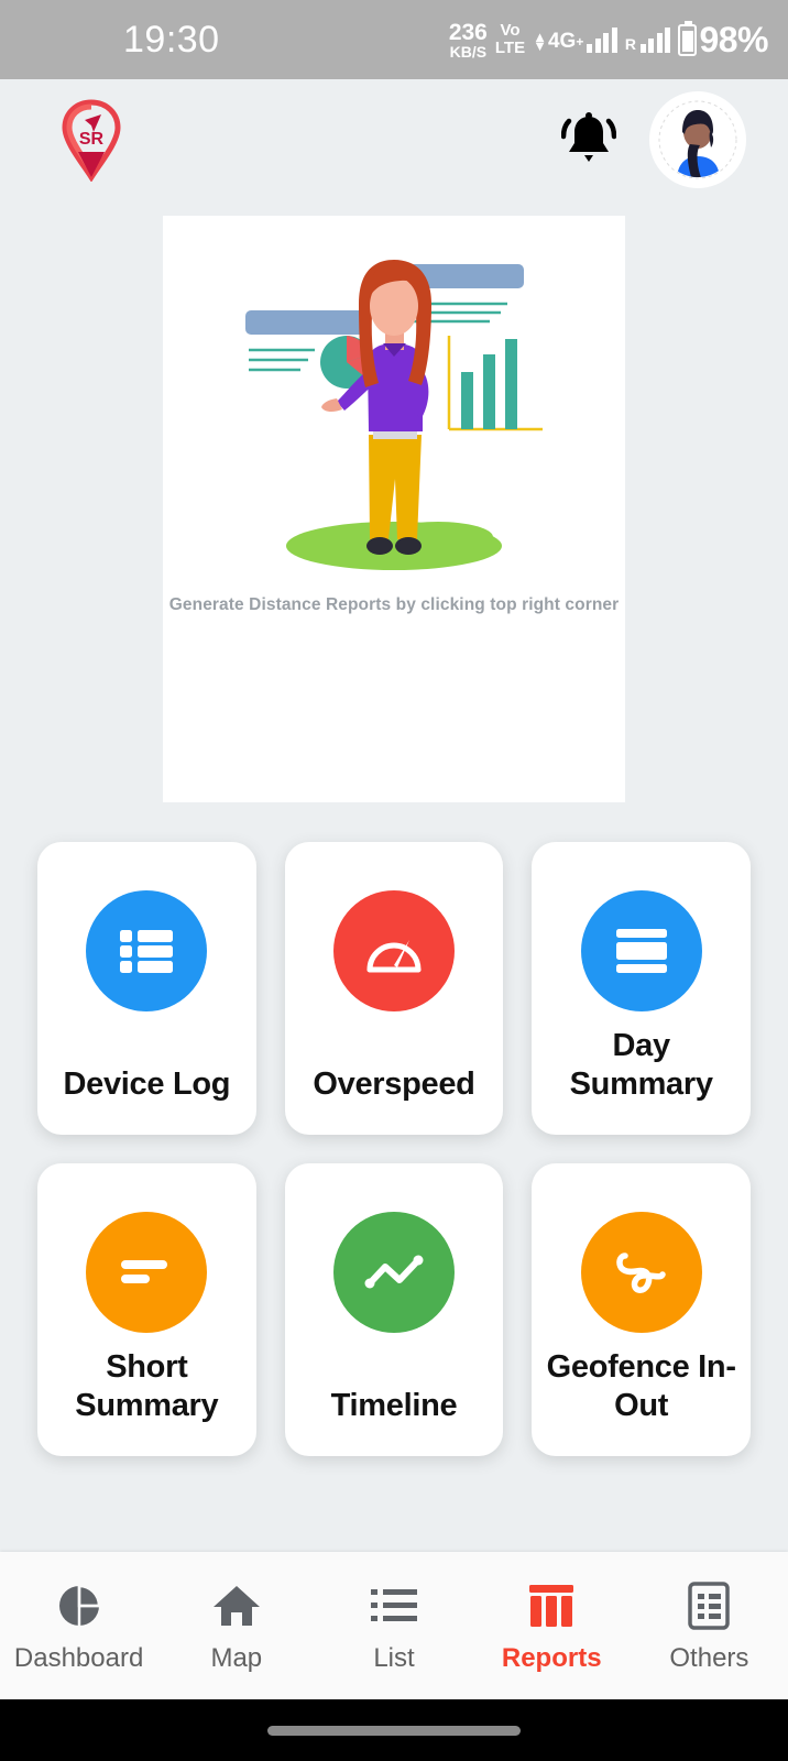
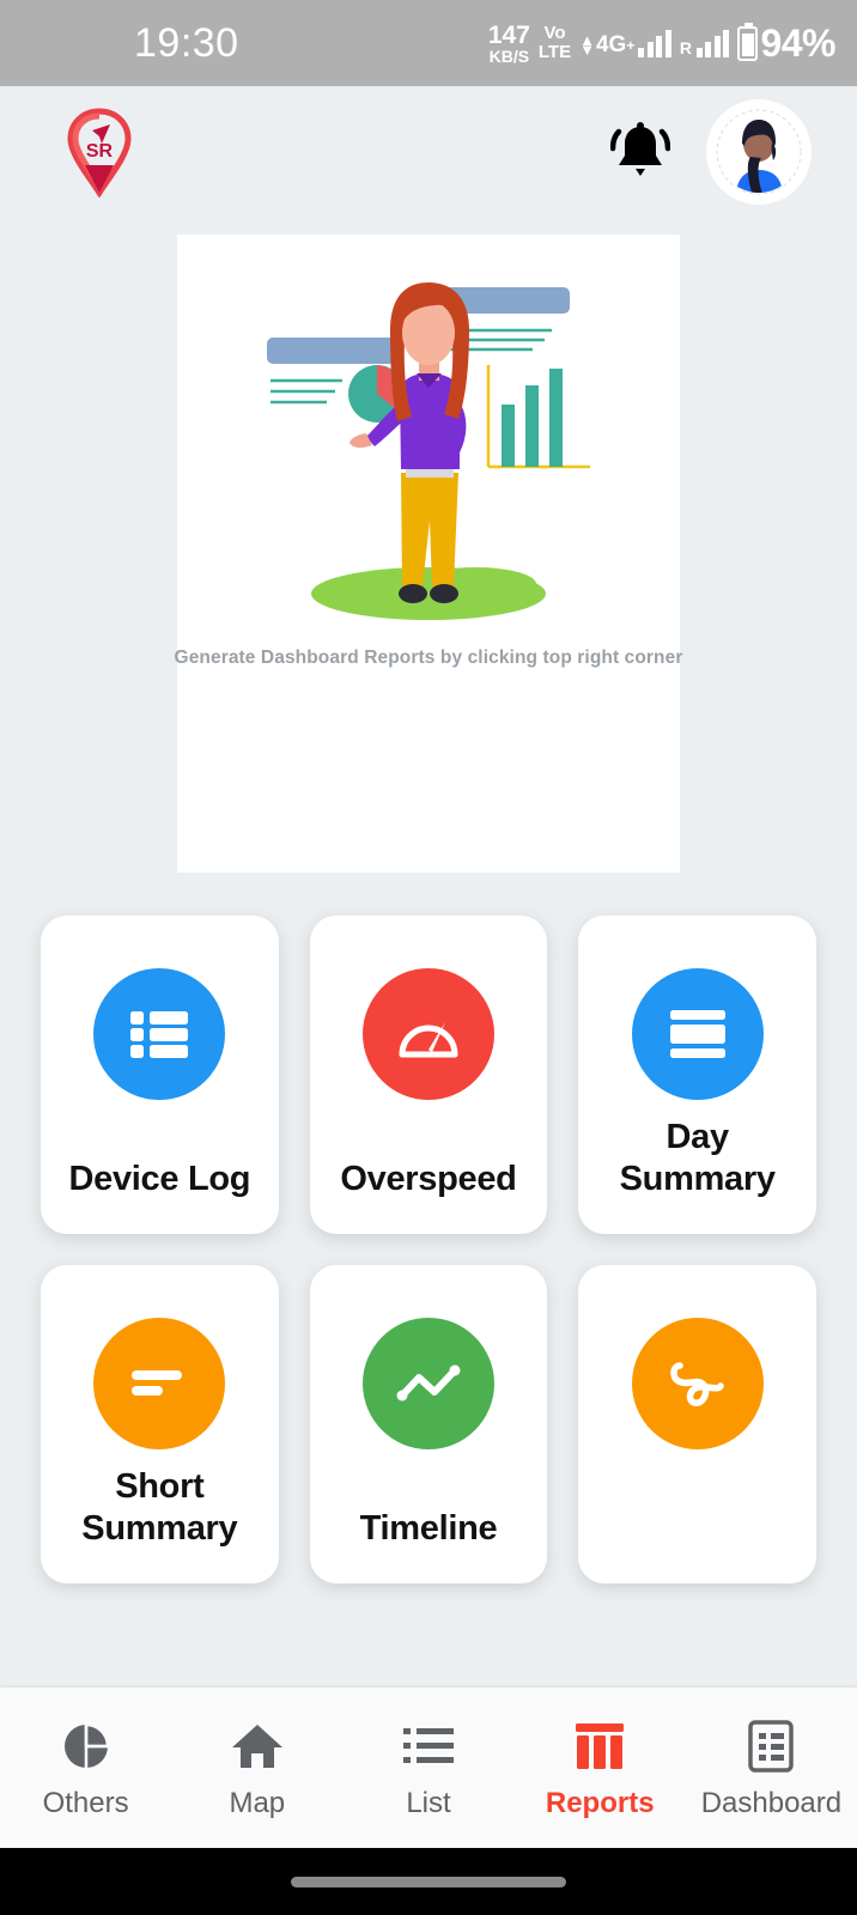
  19:30
- 236
+ 147
  KB/S
  Vo
  LTE
  ▲
  ▼
  4G
  +
  R
- 98%
+ 94%
  SR
- Generate Distance Reports by clicking top right corner
+ Generate Dashboard Reports by clicking top right corner
  Device Log
  Overspeed
  Day Summary
  Short Summary
  Timeline
- Geofence In-Out
- Dashboard
+ Others
  Map
  List
  Reports
- Others
+ Dashboard
